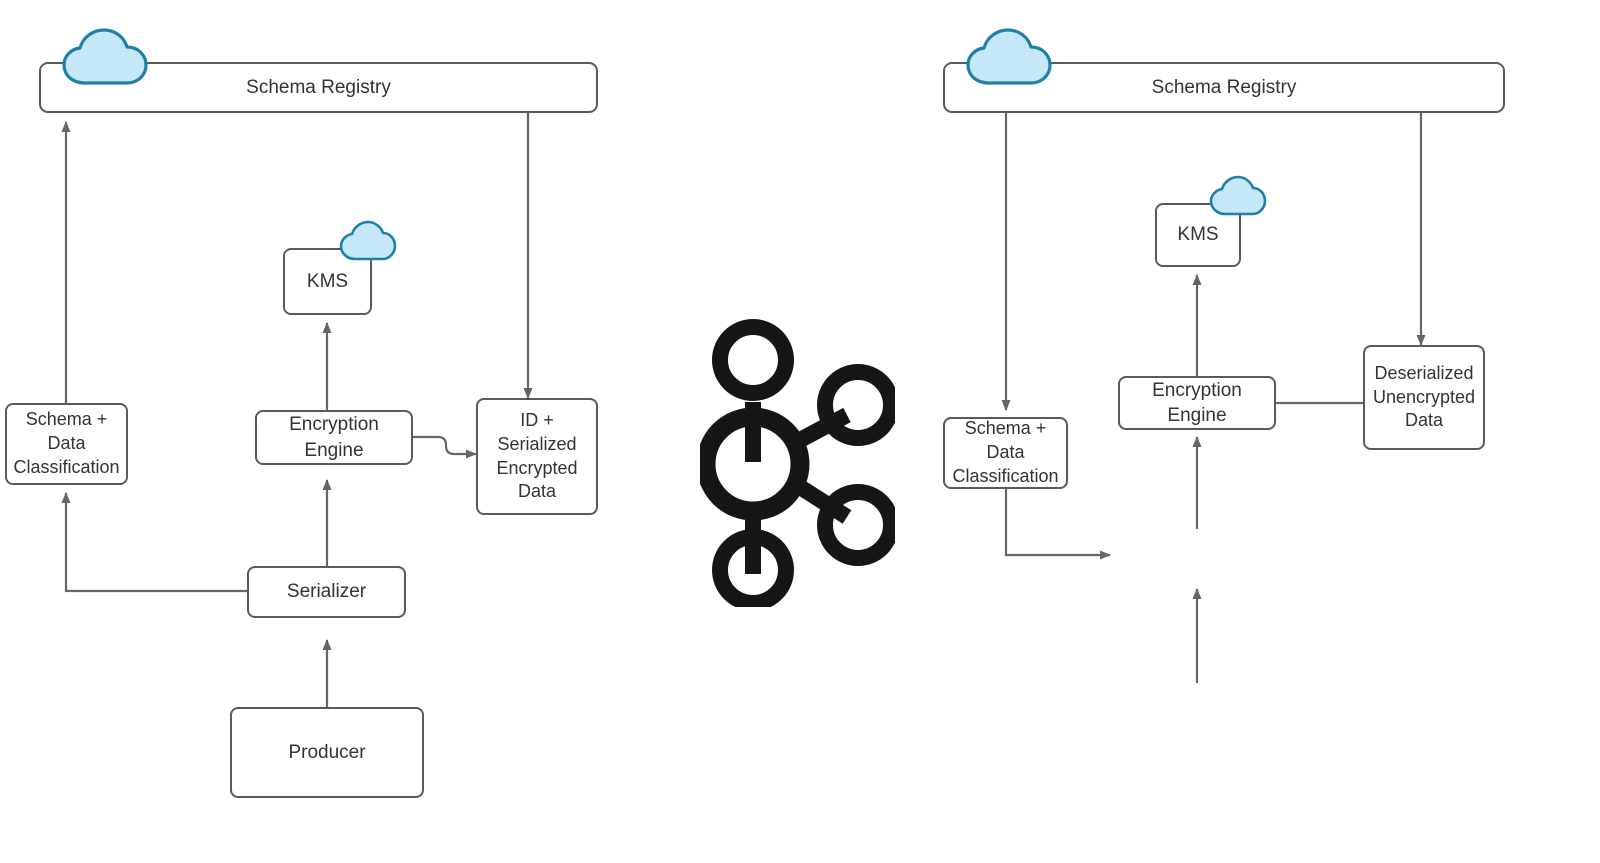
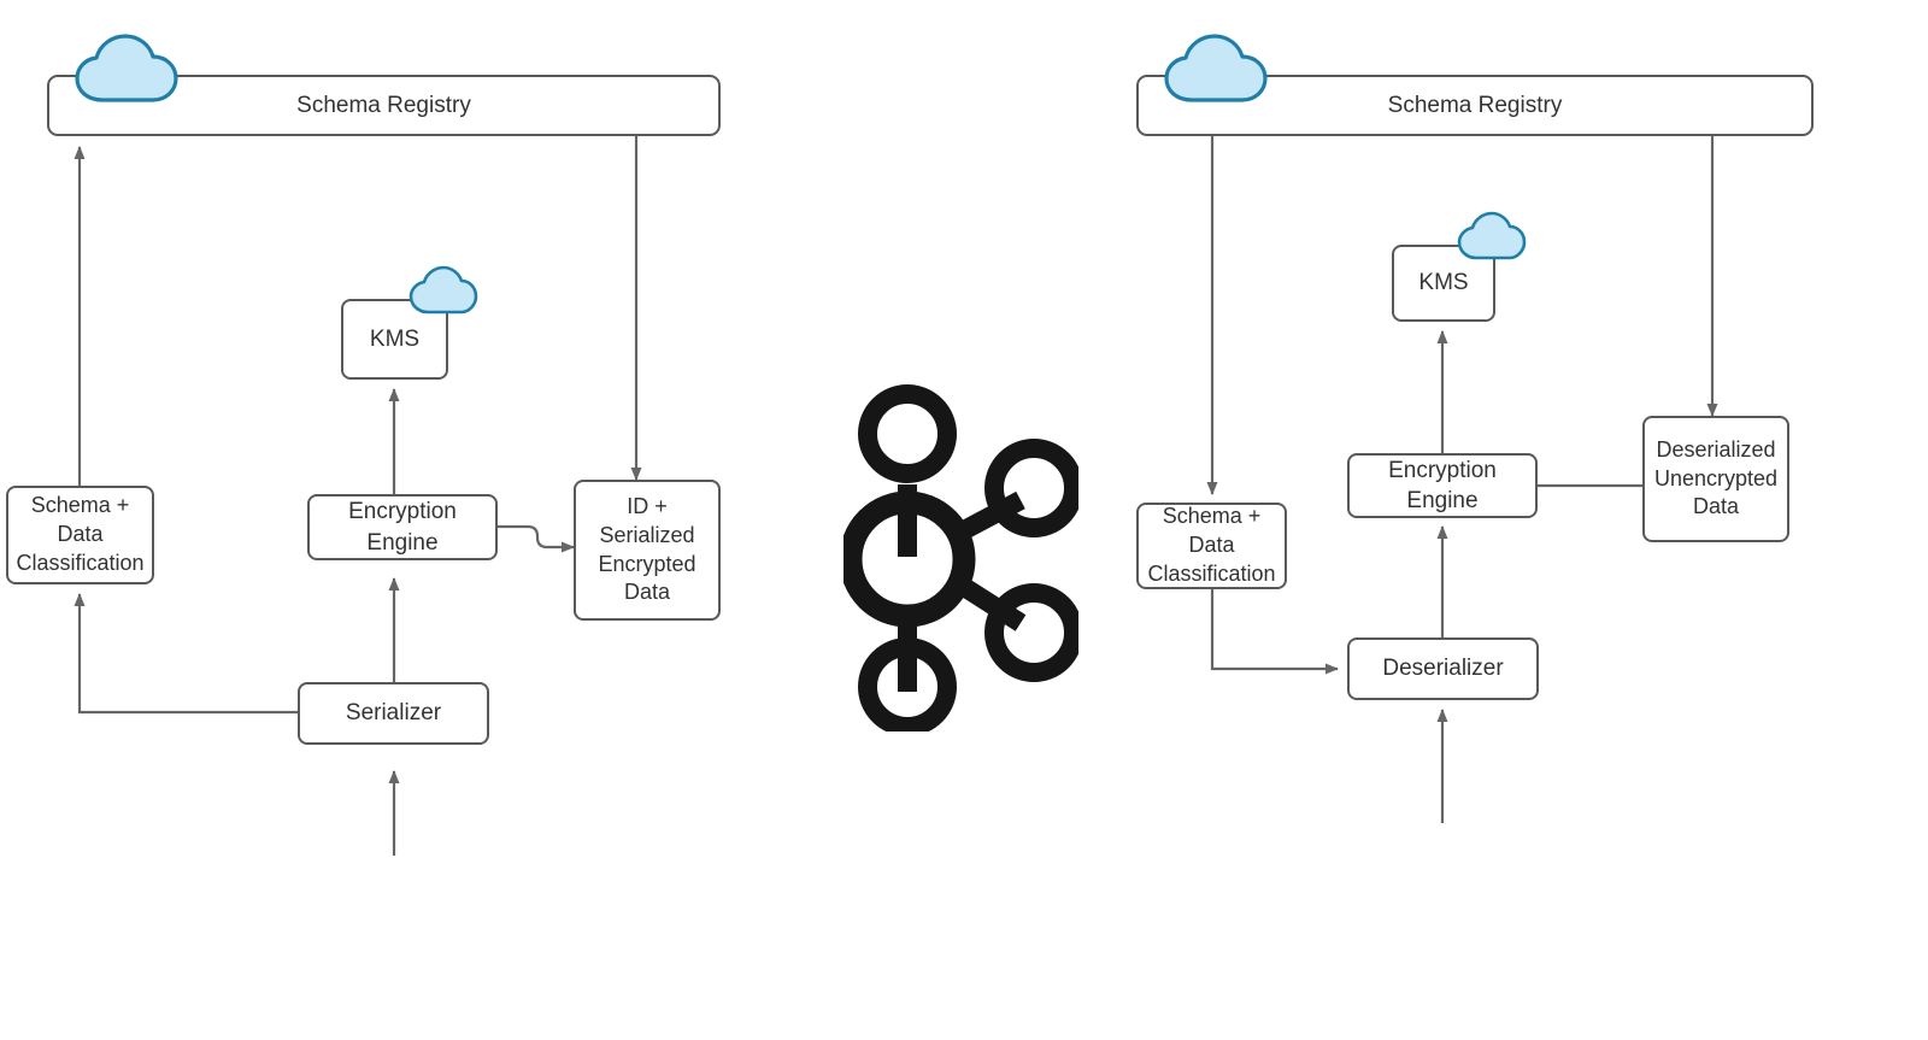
  Schema Registry
  KMS
  Schema +
  Data
  Classification
  Encryption
  Engine
  ID +
  Serialized
  Encrypted
  Data
  Serializer
- Producer
  Schema Registry
  KMS
  Schema +
  Data
  Classification
  Encryption
  Engine
  Deserialized
  Unencrypted
  Data
+ Deserializer
